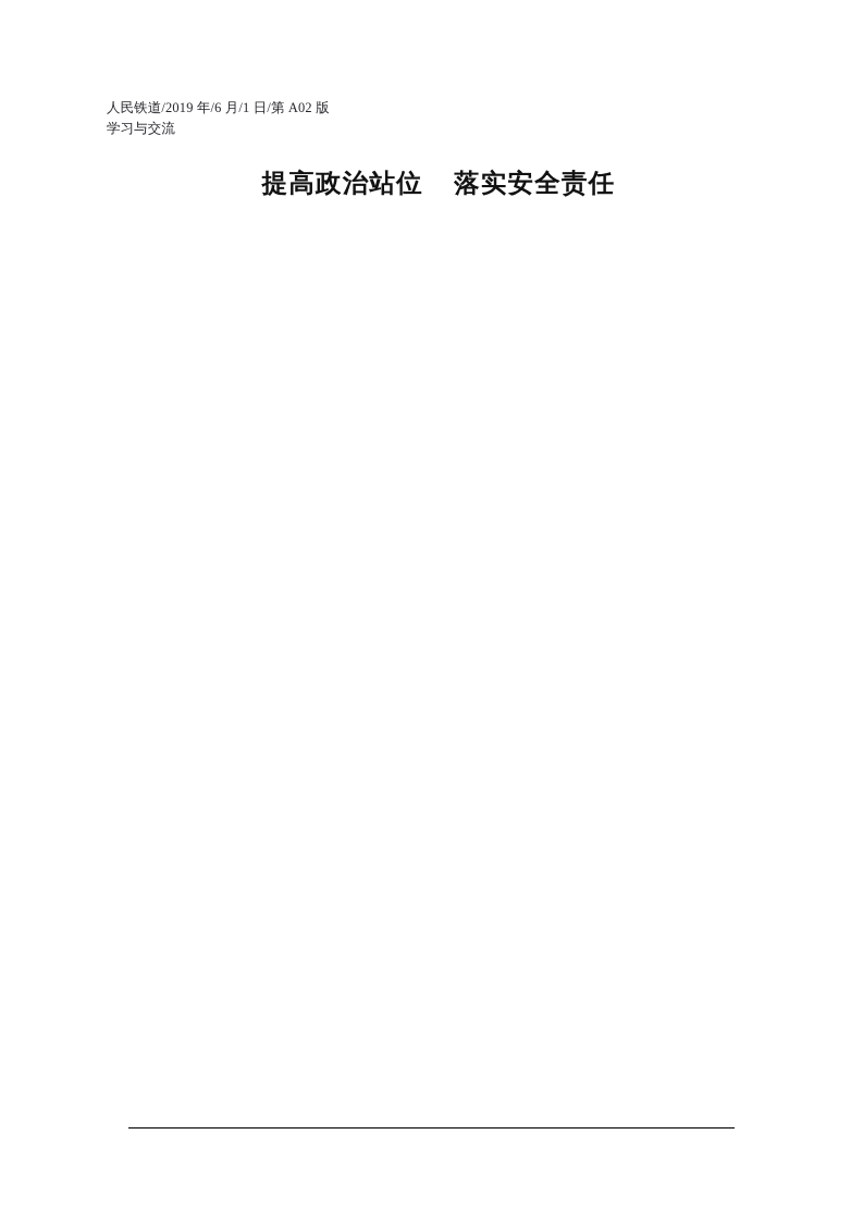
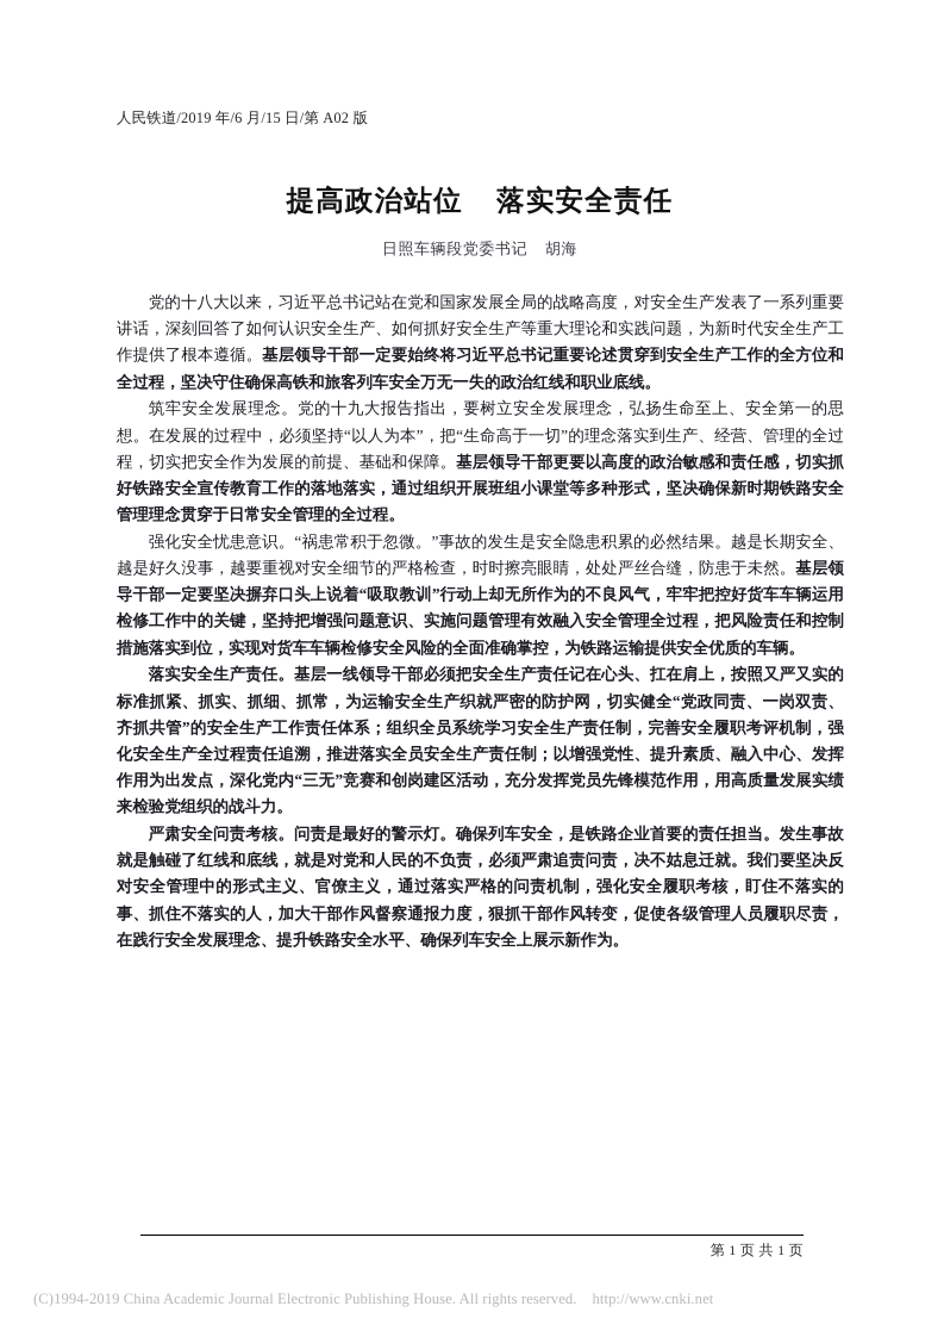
- 人民铁道/2019 年/6 月/1 日/第 A02 版
+ 人民铁道/2019 年/6 月/15 日/第 A02 版
- 学习与交流
  提高政治站位 落实安全责任
+ 日照车辆段党委书记 胡海
+ 党的十八大以来，习近平总书记站在党和国家发展全局的战略高度，对安全生产发表了一系列重要讲话，深刻回答了如何认识安全生产、如何抓好安全生产等重大理论和实践问题，为新时代安全生产工作提供了根本遵循。基层领导干部一定要始终将习近平总书记重要论述贯穿到安全生产工作的全方位和全过程，坚决守住确保高铁和旅客列车安全万无一失的政治红线和职业底线。
+ 筑牢安全发展理念。党的十九大报告指出，要树立安全发展理念，弘扬生命至上、安全第一的思想。在发展的过程中，必须坚持“以人为本”，把“生命高于一切”的理念落实到生产、经营、管理的全过程，切实把安全作为发展的前提、基础和保障。基层领导干部更要以高度的政治敏感和责任感，切实抓好铁路安全宣传教育工作的落地落实，通过组织开展班组小课堂等多种形式，坚决确保新时期铁路安全管理理念贯穿于日常安全管理的全过程。
+ 强化安全忧患意识。“祸患常积于忽微。”事故的发生是安全隐患积累的必然结果。越是长期安全、越是好久没事，越要重视对安全细节的严格检查，时时擦亮眼睛，处处严丝合缝，防患于未然。基层领导干部一定要坚决摒弃口头上说着“吸取教训”行动上却无所作为的不良风气，牢牢把控好货车车辆运用检修工作中的关键，坚持把增强问题意识、实施问题管理有效融入安全管理全过程，把风险责任和控制措施落实到位，实现对货车车辆检修安全风险的全面准确掌控，为铁路运输提供安全优质的车辆。
+ 落实安全生产责任。基层一线领导干部必须把安全生产责任记在心头、扛在肩上，按照又严又实的标准抓紧、抓实、抓细、抓常，为运输安全生产织就严密的防护网，切实健全“党政同责、一岗双责、齐抓共管”的安全生产工作责任体系；组织全员系统学习安全生产责任制，完善安全履职考评机制，强化安全生产全过程责任追溯，推进落实全员安全生产责任制；以增强党性、提升素质、融入中心、发挥作用为出发点，深化党内“三无”竞赛和创岗建区活动，充分发挥党员先锋模范作用，用高质量发展实绩来检验党组织的战斗力。
+ 严肃安全问责考核。问责是最好的警示灯。确保列车安全，是铁路企业首要的责任担当。发生事故就是触碰了红线和底线，就是对党和人民的不负责，必须严肃追责问责，决不姑息迁就。我们要坚决反对安全管理中的形式主义、官僚主义，通过落实严格的问责机制，强化安全履职考核，盯住不落实的事、抓住不落实的人，加大干部作风督察通报力度，狠抓干部作风转变，促使各级管理人员履职尽责，在践行安全发展理念、提升铁路安全水平、确保列车安全上展示新作为。
+ 第 1 页 共 1 页
+ (C)1994-2019 China Academic Journal Electronic Publishing House. All rights reserved. http://www.cnki.net
